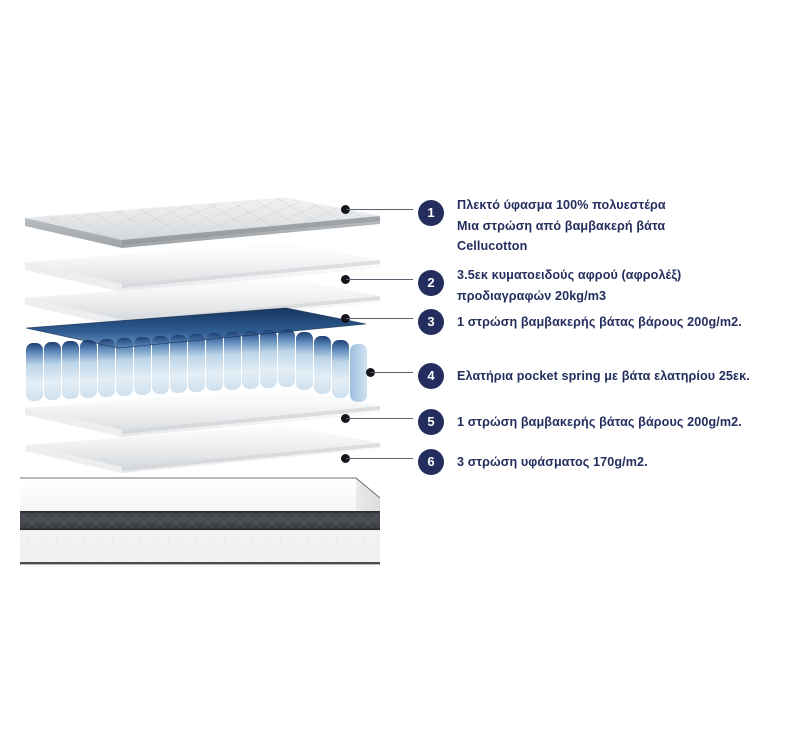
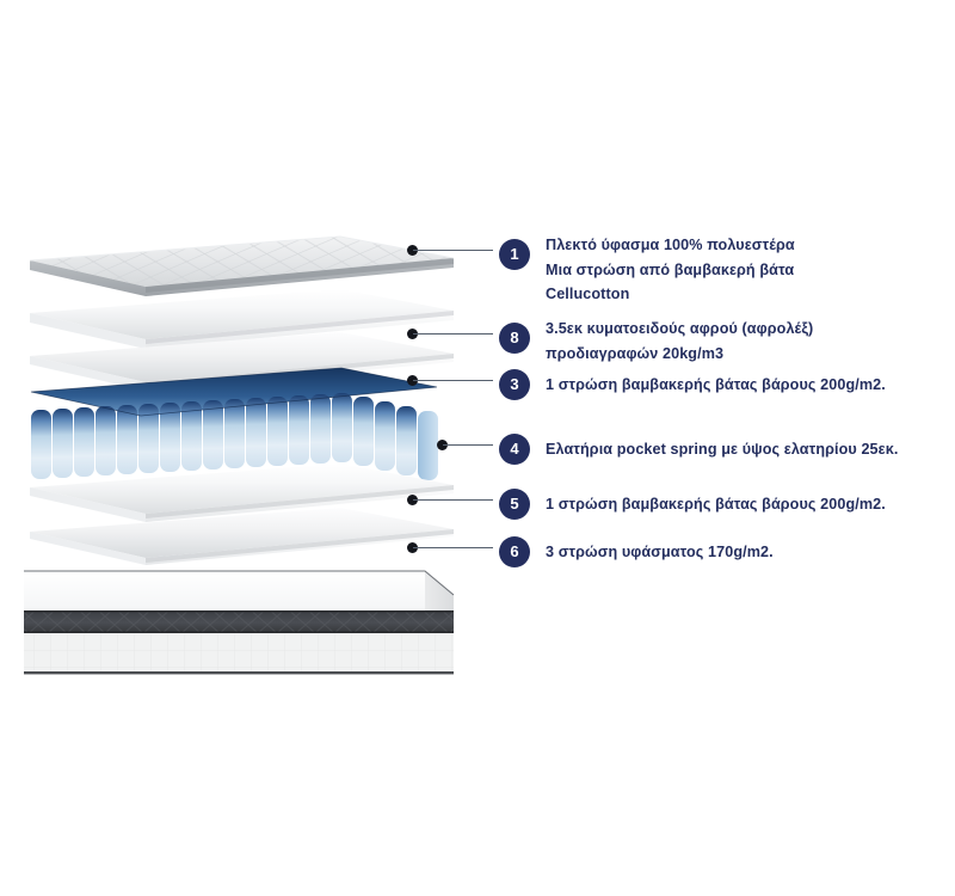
  1
  Πλεκτό ύφασμα 100% πολυεστέρα
  Μια στρώση από βαμβακερή βάτα
  Cellucotton
- 2
+ 8
  3.5εκ κυματοειδούς αφρού (αφρολέξ)
  προδιαγραφών 20kg/m3
  3
  1 στρώση βαμβακερής βάτας βάρους 200g/m2.
  4
- Ελατήρια pocket spring με βάτα ελατηρίου 25εκ.
+ Ελατήρια pocket spring με ύψος ελατηρίου 25εκ.
  5
  1 στρώση βαμβακερής βάτας βάρους 200g/m2.
  6
  3 στρώση υφάσματος 170g/m2.
